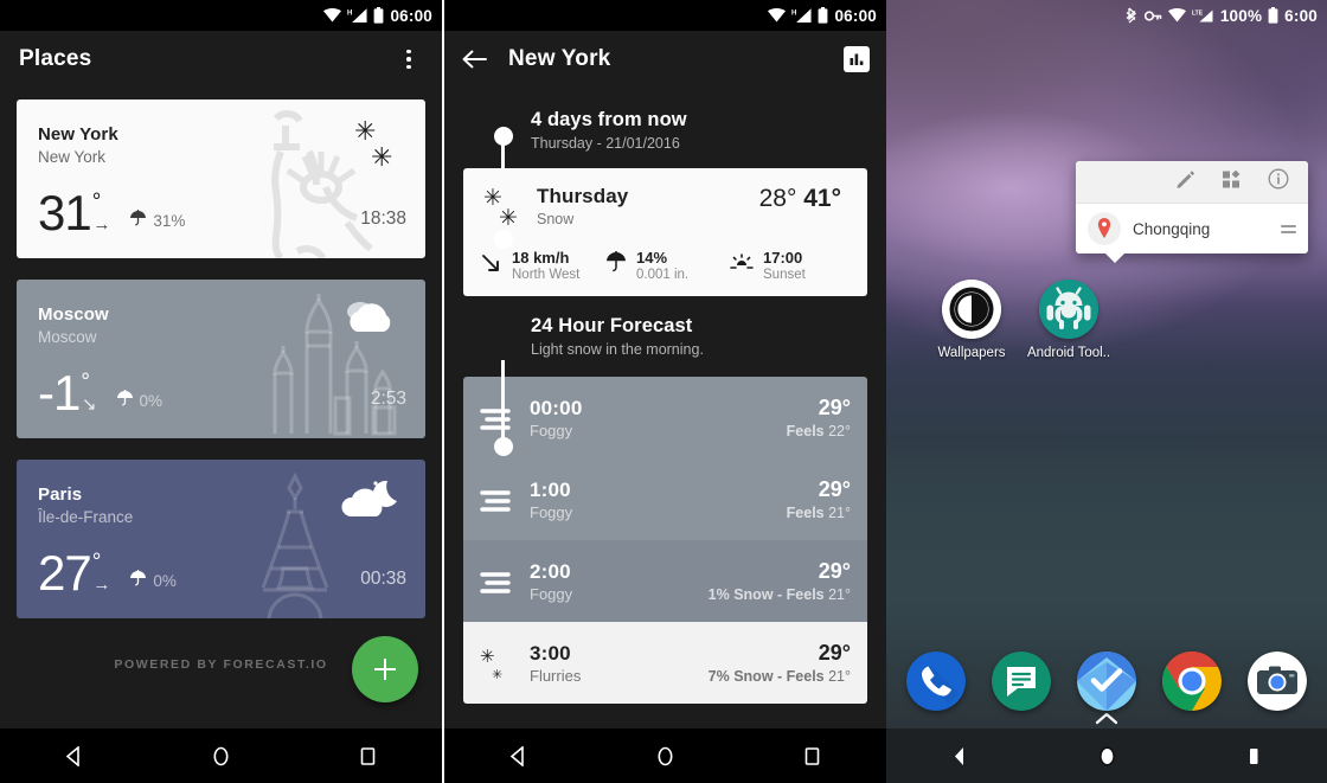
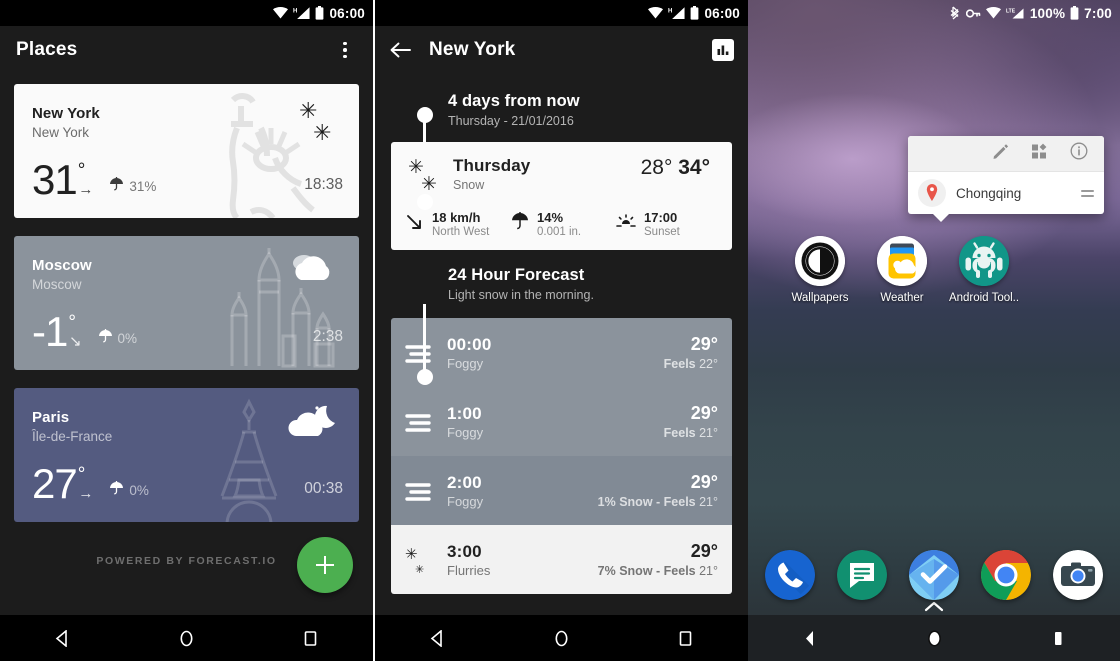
  06:00
  Places
  New York
  New York
  ✳
  ✳
  31
  °
  →
  31%
  18:38
  Moscow
  Moscow
  -1
  °
  ↘
  0%
- 2:53
+ 2:38
  Paris
  Île-de-France
  27
  °
  →
  0%
  00:38
  POWERED BY FORECAST.IO
  06:00
  New York
  4 days from now
  Thursday - 21/01/2016
  ✳
  ✳
  Thursday
  Snow
- 28° 41°
+ 28° 34°
  18 km/h
  North West
  14%
  0.001 in.
  17:00
  Sunset
  24 Hour Forecast
  Light snow in the morning.
  00:00
  Foggy
  29°
  Feels 22°
  1:00
  Foggy
  29°
  Feels 21°
  2:00
  Foggy
  29°
  1% Snow - Feels 21°
  ✳
  ✳
  3:00
  Flurries
  29°
  7% Snow - Feels 21°
  100%
- 6:00
+ 7:00
  Chongqing
  Wallpapers
+ Weather
  Android Tool..
